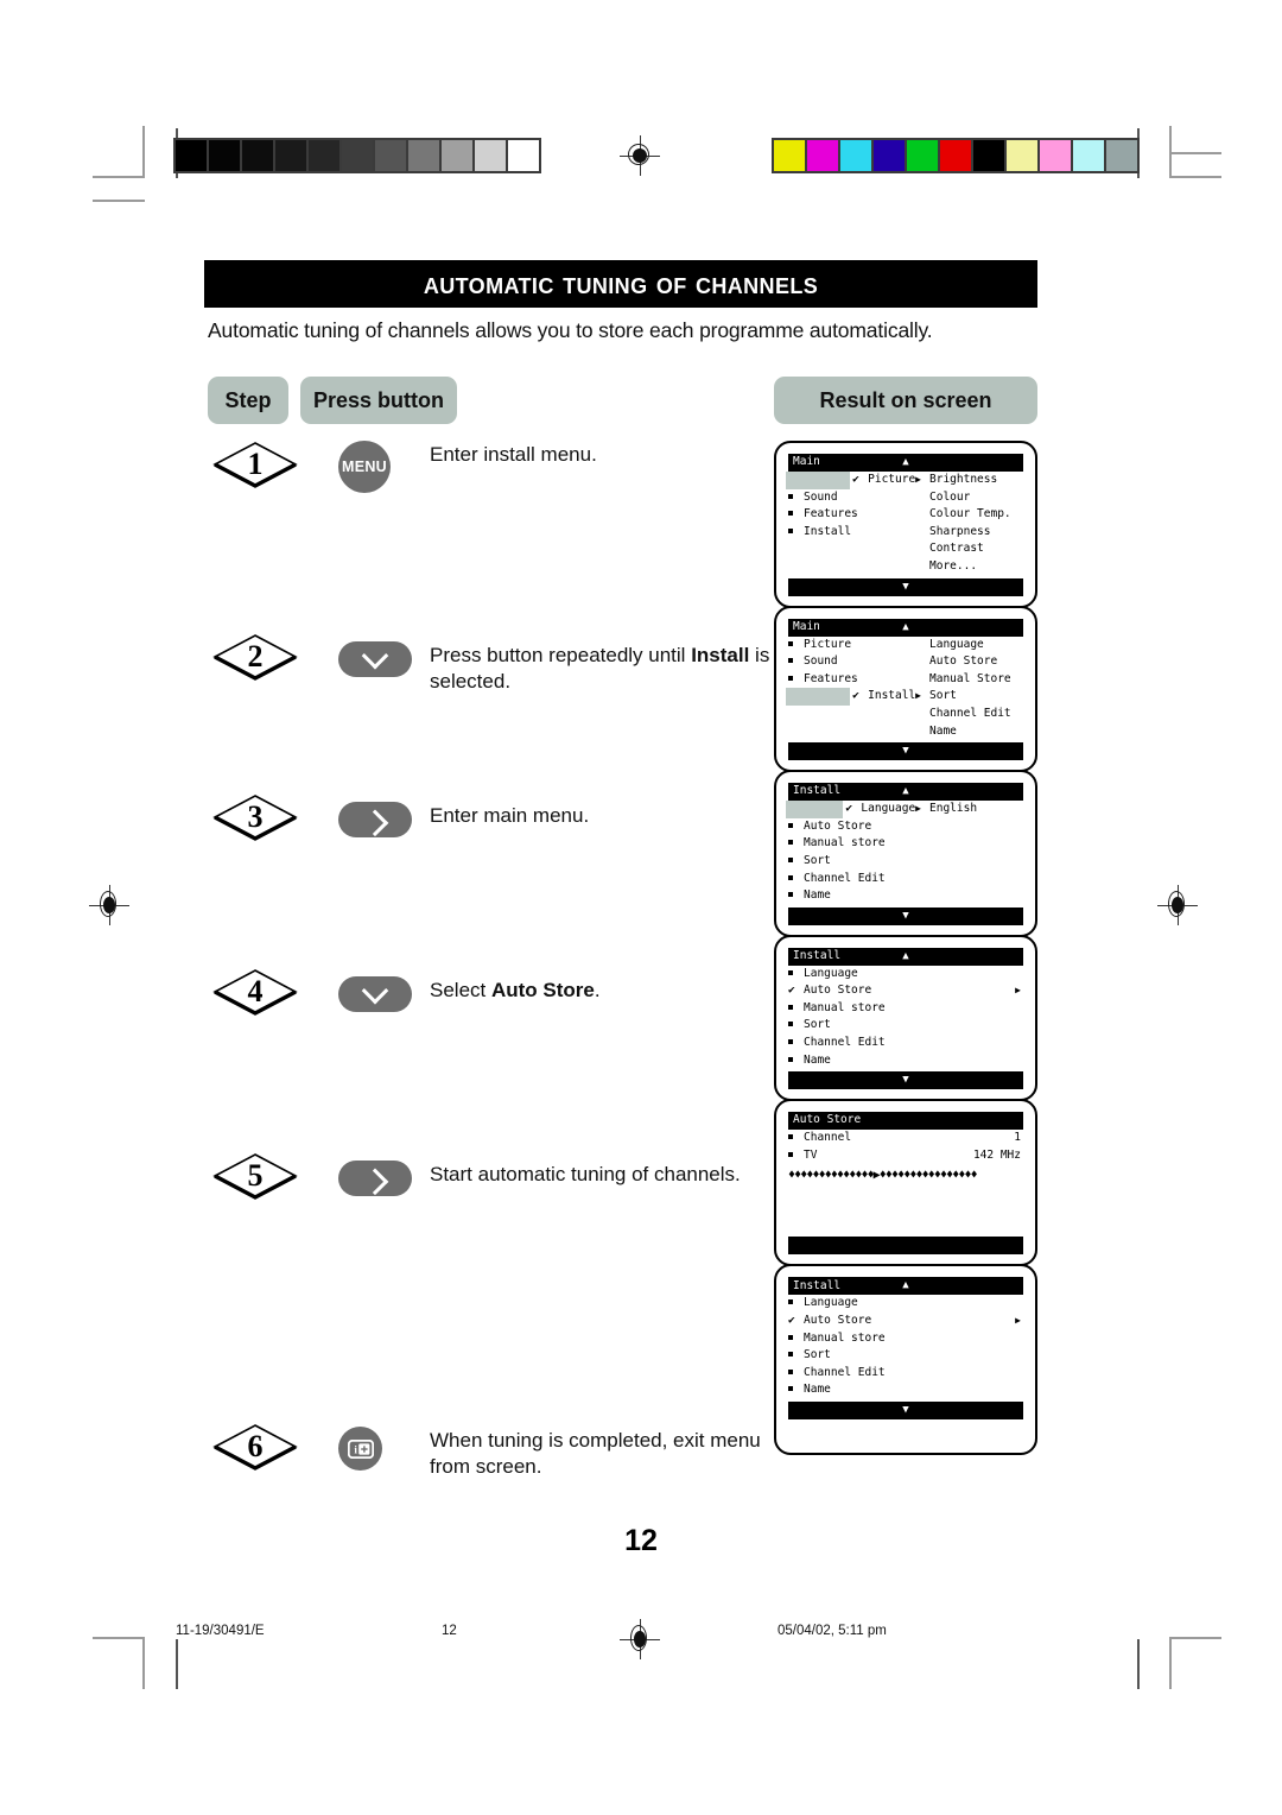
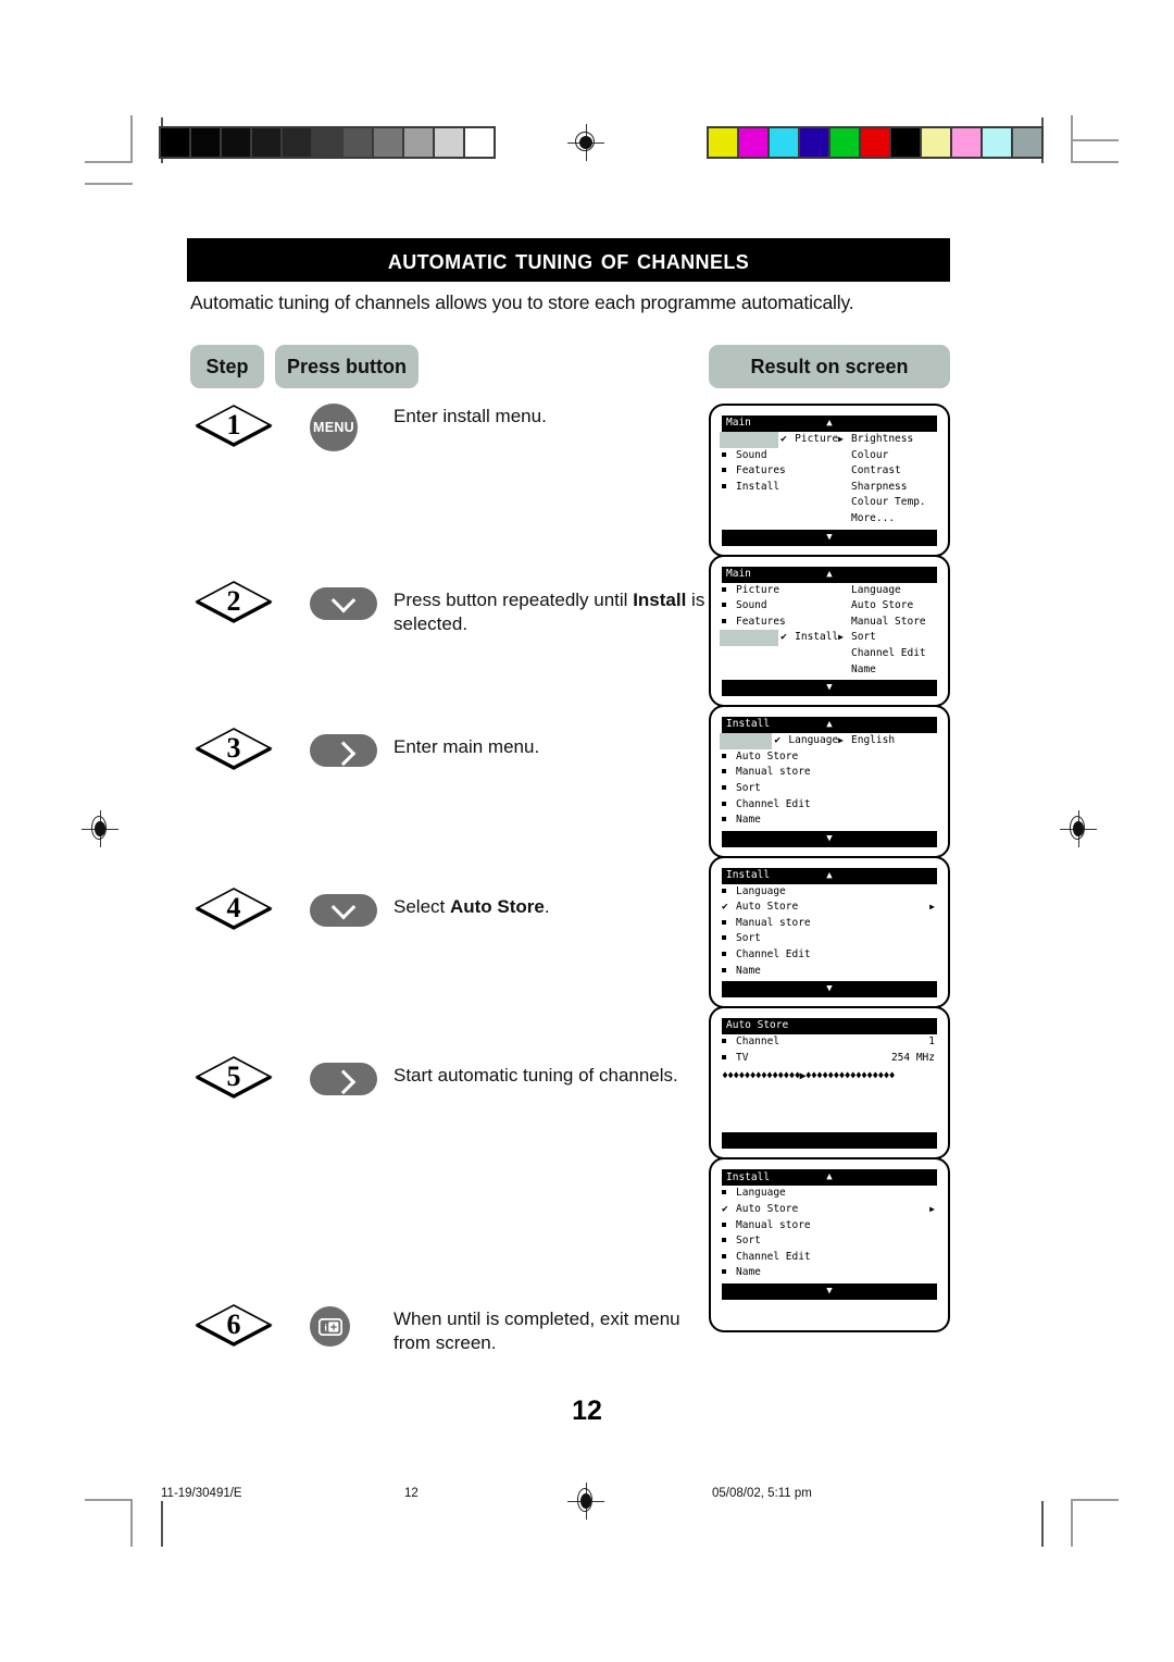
  automatic tuning of channels
  Automatic tuning of channels allows you to store each programme automatically.
  Step
  Press button
  Result on screen
  1
  MENU
  Enter install menu.
  2
  Press button repeatedly until Install is selected.
  3
  Enter main menu.
  4
  Select Auto Store.
  5
  Start automatic tuning of channels.
  6
  i
- When tuning is completed, exit menu from screen.
+ When until is completed, exit menu from screen.
  Main
  ▲
  ✔
  Picture
  ▶
  Sound
  Features
  Install
  Brightness
  Colour
- Colour Temp.
+ Contrast
  Sharpness
- Contrast
+ Colour Temp.
  More...
  ▼
  Main
  ▲
  Picture
  Sound
  Features
  ✔
  Install
  ▶
  Language
  Auto Store
  Manual Store
  Sort
  Channel Edit
  Name
  ▼
  Install
  ▲
  ✔
  Language
  ▶
  Auto Store
  Manual store
  Sort
  Channel Edit
  Name
  English
  ▼
  Install
  ▲
  Language
  ✔
  Auto Store
  ▶
  Manual store
  Sort
  Channel Edit
  Name
  ▼
  Auto Store
  Channel
  1
  TV
- 142 MHz
+ 254 MHz
  ♦♦♦♦♦♦♦♦♦♦♦♦♦♦▶♦♦♦♦♦♦♦♦♦♦♦♦♦♦♦♦
  Install
  ▲
  Language
  ✔
  Auto Store
  ▶
  Manual store
  Sort
  Channel Edit
  Name
  ▼
  12
  11-19/30491/E
  12
- 05/04/02, 5:11 pm
+ 05/08/02, 5:11 pm
